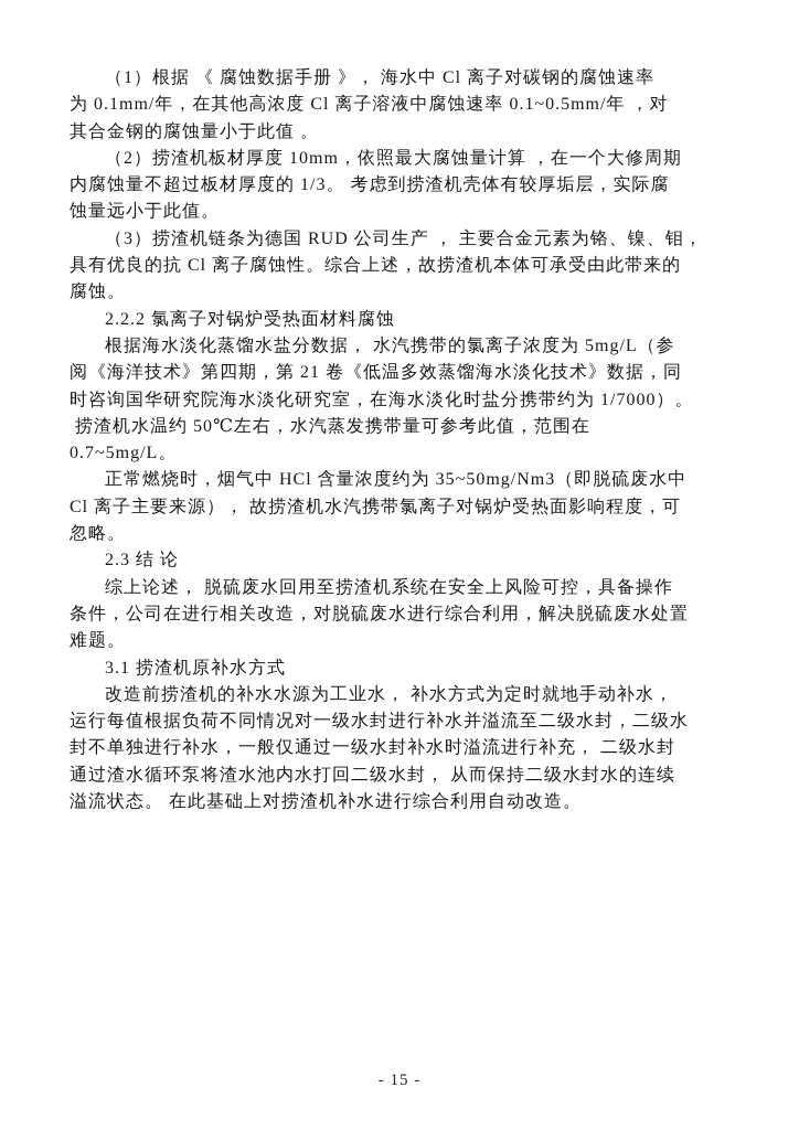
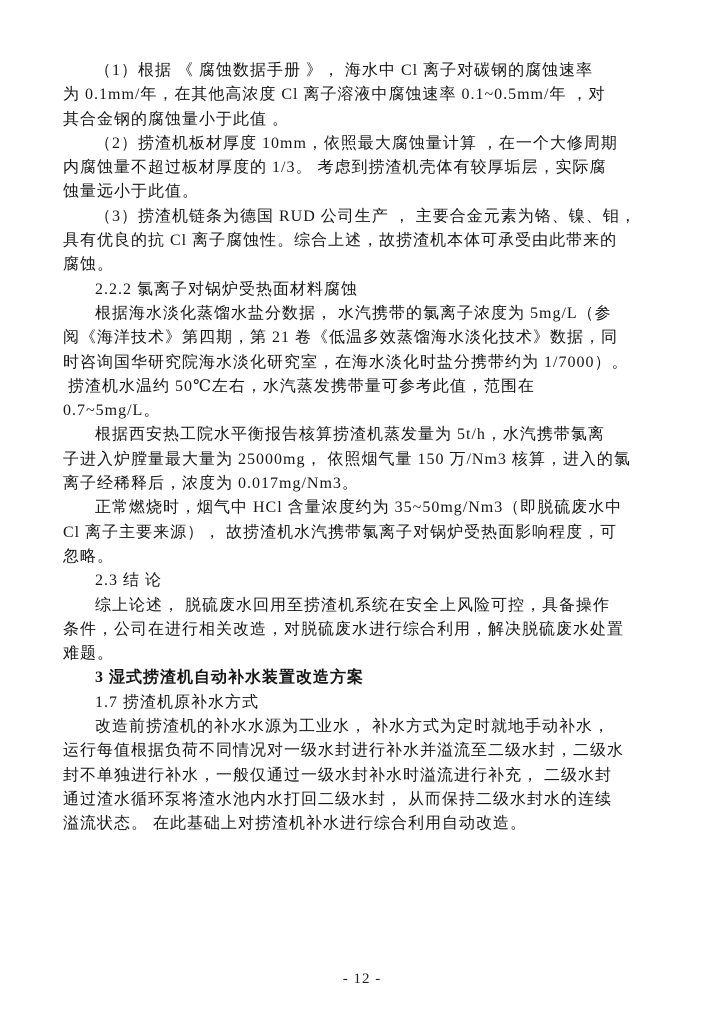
  （1）根据 《 腐蚀数据手册 》， 海水中 Cl 离子对碳钢的腐蚀速率
  为 0.1mm/年，在其他高浓度 Cl 离子溶液中腐蚀速率 0.1~0.5mm/年 ，对
  其合金钢的腐蚀量小于此值 。
  （2）捞渣机板材厚度 10mm，依照最大腐蚀量计算 ，在一个大修周期
  内腐蚀量不超过板材厚度的 1/3。 考虑到捞渣机壳体有较厚垢层，实际腐
  蚀量远小于此值。
  （3）捞渣机链条为德国 RUD 公司生产 ， 主要合金元素为铬、镍、钼，
  具有优良的抗 Cl 离子腐蚀性。综合上述，故捞渣机本体可承受由此带来的
  腐蚀。
  2.2.2 氯离子对锅炉受热面材料腐蚀
  根据海水淡化蒸馏水盐分数据， 水汽携带的氯离子浓度为 5mg/L（参
  阅《海洋技术》第四期，第 21 卷《低温多效蒸馏海水淡化技术》数据，同
  时咨询国华研究院海水淡化研究室，在海水淡化时盐分携带约为 1/7000）。
  捞渣机水温约 50℃左右，水汽蒸发携带量可参考此值，范围在
  0.7~5mg/L。
+ 根据西安热工院水平衡报告核算捞渣机蒸发量为 5t/h，水汽携带氯离
+ 子进入炉膛量最大量为 25000mg， 依照烟气量 150 万/Nm3 核算，进入的氯
+ 离子经稀释后，浓度为 0.017mg/Nm3。
  正常燃烧时，烟气中 HCl 含量浓度约为 35~50mg/Nm3（即脱硫废水中
  Cl 离子主要来源）， 故捞渣机水汽携带氯离子对锅炉受热面影响程度，可
  忽略。
  2.3 结 论
  综上论述， 脱硫废水回用至捞渣机系统在安全上风险可控，具备操作
  条件，公司在进行相关改造，对脱硫废水进行综合利用，解决脱硫废水处置
  难题。
+ 3 湿式捞渣机自动补水装置改造方案
- 3.1 捞渣机原补水方式
+ 1.7 捞渣机原补水方式
  改造前捞渣机的补水水源为工业水， 补水方式为定时就地手动补水，
  运行每值根据负荷不同情况对一级水封进行补水并溢流至二级水封，二级水
  封不单独进行补水，一般仅通过一级水封补水时溢流进行补充， 二级水封
  通过渣水循环泵将渣水池内水打回二级水封， 从而保持二级水封水的连续
  溢流状态。 在此基础上对捞渣机补水进行综合利用自动改造。
- - 15 -
+ - 12 -
